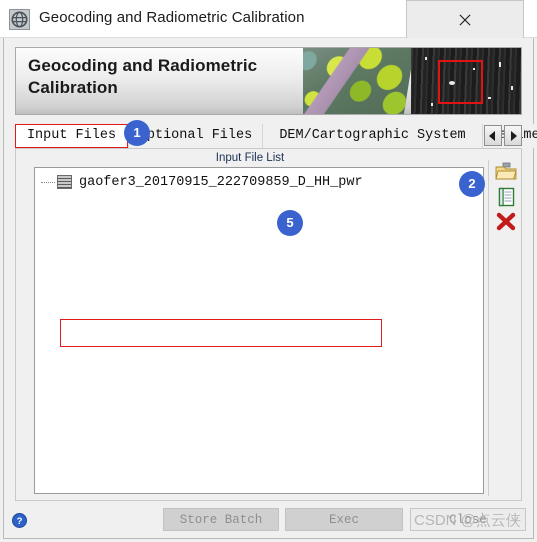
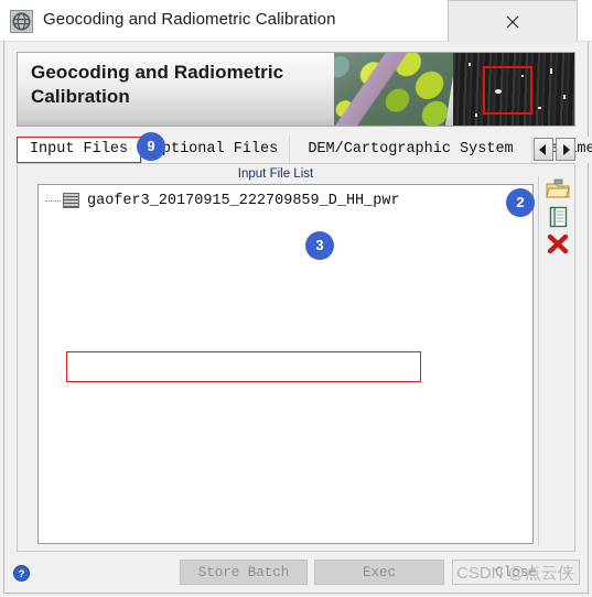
  Geocoding and Radiometric Calibration
  Geocoding and Radiometric Calibration
  Input Files
  ptional Files
  DEM/Cartographic System
  Input File List
  gaofer3_20170915_222709859_D_HH_pwr
  ?
  Store Batch
  Exec
  Close
  CSDN @点云侠
- 1
+ 9
  2
- 5
+ 3
